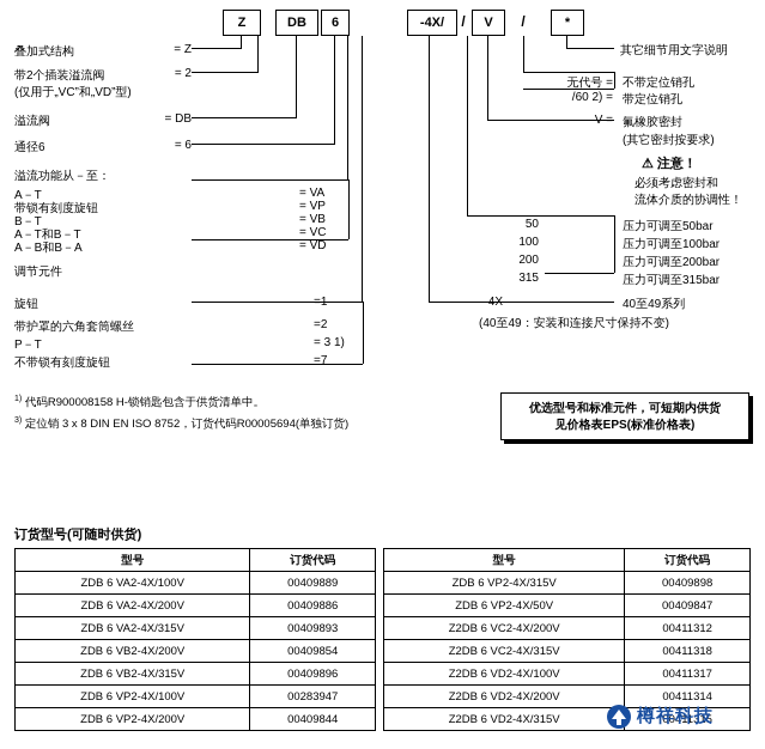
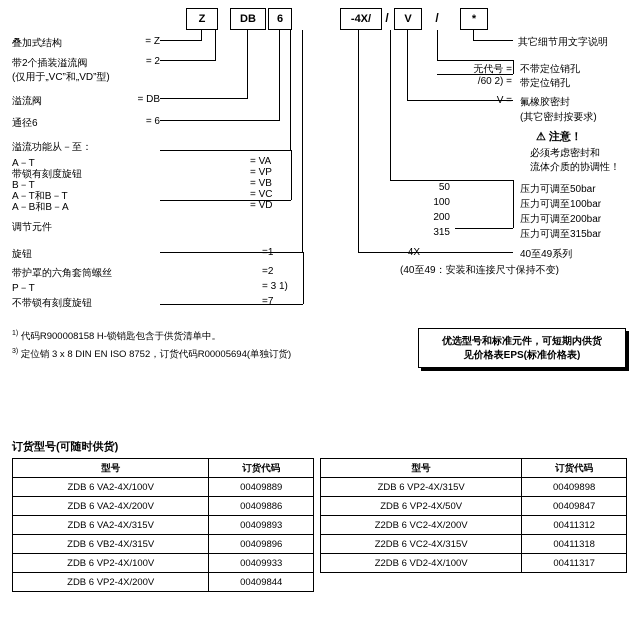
  Z
  DB
  6
  -4X/
  /
  V
  /
  *
  叠加式结构
  = Z
  带2个插装溢流阀
  = 2
  (仅用于„VC”和„VD”型)
  溢流阀
  = DB
  通径6
  = 6
  溢流功能从－至：
  A－T
  = VA
  带锁有刻度旋钮
  = VP
  B－T
  = VB
  A－T和B－T
  = VC
  A－B和B－A
  = VD
  调节元件
  旋钮
  =1
  带护罩的六角套筒螺丝
  =2
  P－T
  = 3 1)
  不带锁有刻度旋钮
  =7
  其它细节用文字说明
  无代号 =
  不带定位销孔
  /60 2) =
  带定位销孔
  V =
  氟橡胶密封
  (其它密封按要求)
  ⚠ 注意！
  必须考虑密封和
  流体介质的协调性！
  50
  压力可调至50bar
  100
  压力可调至100bar
  200
  压力可调至200bar
  315
  压力可调至315bar
  4X
  40至49系列
  (40至49：安装和连接尺寸保持不变)
  代码R900008158 H-锁销匙包含于供货清单中。
  定位销 3 x 8 DIN EN ISO 8752，订货代码R00005694(单独订货)
  优选型号和标准元件，可短期内供货
  见价格表EPS(标准价格表)
  订货型号(可随时供货)
  型号	订货代码
  ZDB 6 VA2-4X/100V	00409889
  ZDB 6 VA2-4X/200V	00409886
  ZDB 6 VA2-4X/315V	00409893
- ZDB 6 VB2-4X/200V	00409854
  ZDB 6 VB2-4X/315V	00409896
- ZDB 6 VP2-4X/100V	00283947
+ ZDB 6 VP2-4X/100V	00409933
  ZDB 6 VP2-4X/200V	00409844
  型号	订货代码
  ZDB 6 VP2-4X/315V	00409898
  ZDB 6 VP2-4X/50V	00409847
  Z2DB 6 VC2-4X/200V	00411312
  Z2DB 6 VC2-4X/315V	00411318
  Z2DB 6 VD2-4X/100V	00411317
- Z2DB 6 VD2-4X/200V	00411314
- Z2DB 6 VD2-4X/315V	00411315
- 樽祥科技
